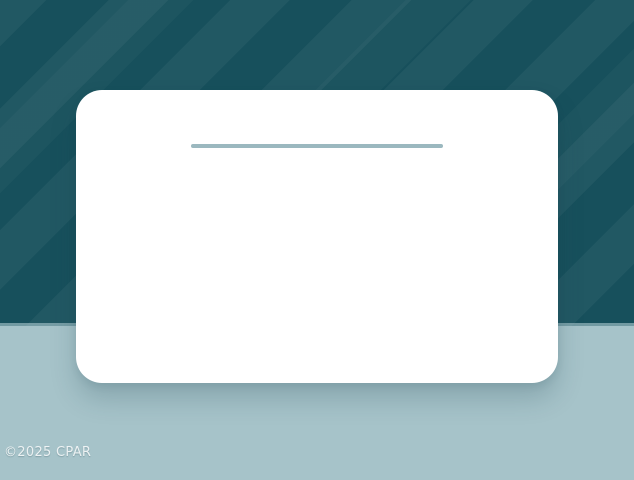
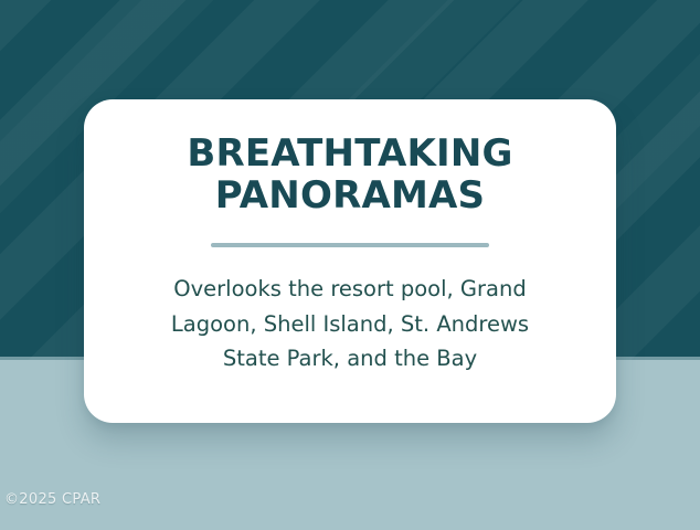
+ BREATHTAKING PANORAMAS
+ Overlooks the resort pool, Grand Lagoon, Shell Island, St. Andrews State Park, and the Bay
  ©2025 CPAR
